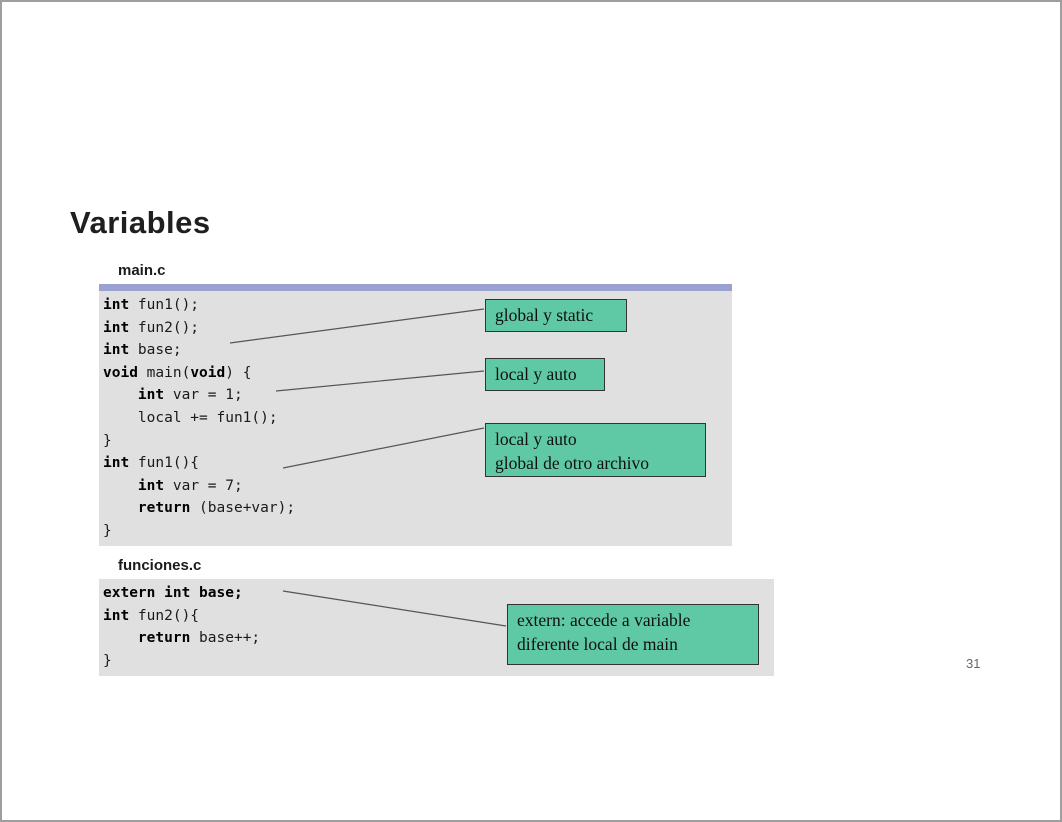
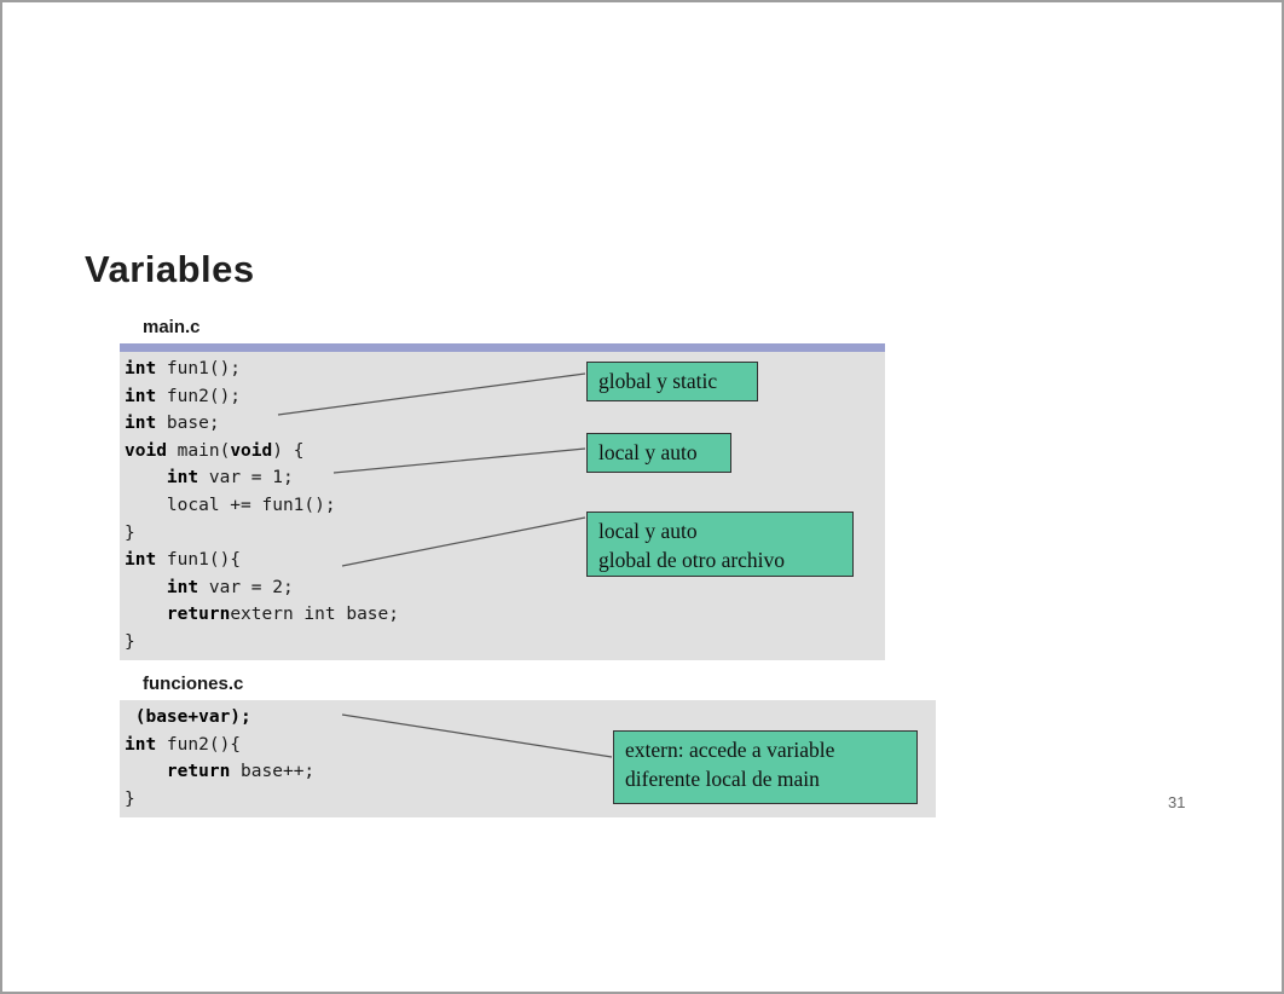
  Variables
  main.c
  int fun1();
  int fun2();
  int base;
  void main(void) {
  int var = 1;
  local += fun1();
  }
  int fun1(){
- int var = 7;
+ int var = 2;
- return (base+var);
+ returnextern int base;
  }
  funciones.c
- extern int base;
+ (base+var);
  int fun2(){
  return base++;
  }
  global y static
  local y auto
  local y auto
  global de otro archivo
  extern: accede a variable
  diferente local de main
  31
